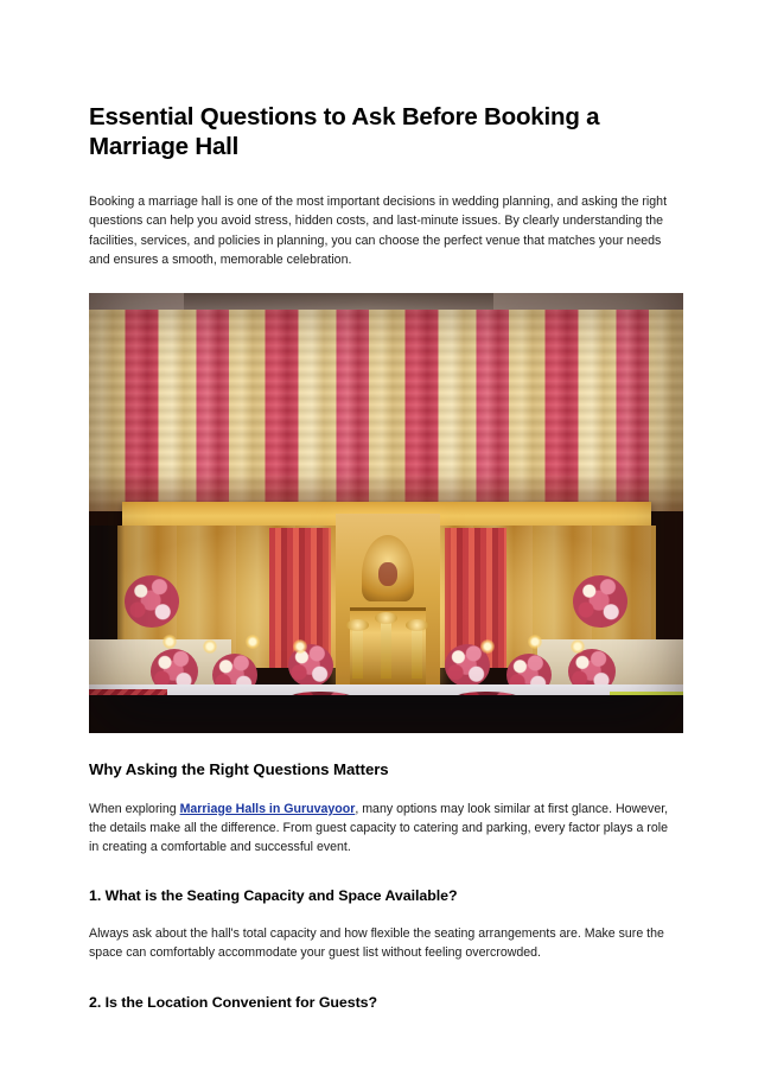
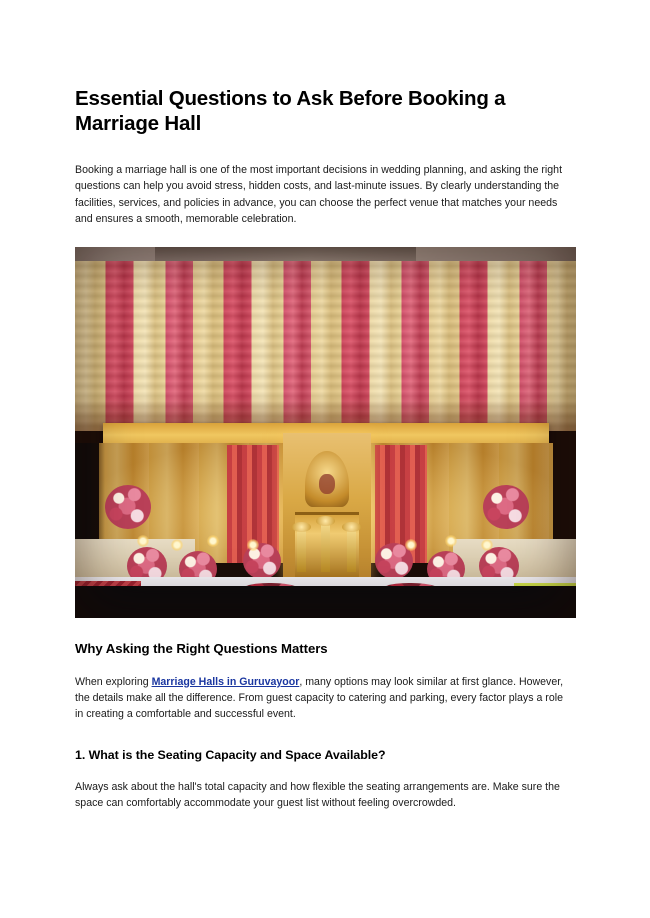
  Essential Questions to Ask Before Booking a Marriage Hall
- Booking a marriage hall is one of the most important decisions in wedding planning, and asking the right questions can help you avoid stress, hidden costs, and last-minute issues. By clearly understanding the facilities, services, and policies in planning, you can choose the perfect venue that matches your needs and ensures a smooth, memorable celebration.
+ Booking a marriage hall is one of the most important decisions in wedding planning, and asking the right questions can help you avoid stress, hidden costs, and last-minute issues. By clearly understanding the facilities, services, and policies in advance, you can choose the perfect venue that matches your needs and ensures a smooth, memorable celebration.
  Why Asking the Right Questions Matters
  When exploring Marriage Halls in Guruvayoor, many options may look similar at first glance. However, the details make all the difference. From guest capacity to catering and parking, every factor plays a role in creating a comfortable and successful event.
  1. What is the Seating Capacity and Space Available?
  Always ask about the hall's total capacity and how flexible the seating arrangements are. Make sure the space can comfortably accommodate your guest list without feeling overcrowded.
- 2. Is the Location Convenient for Guests?
